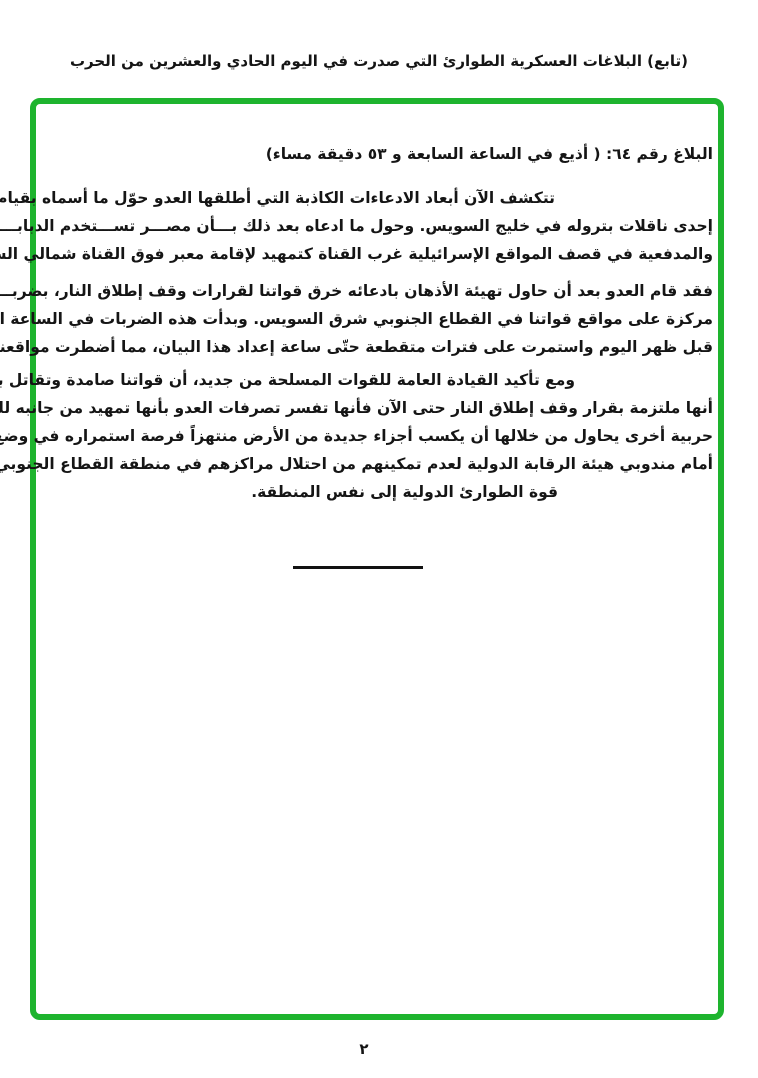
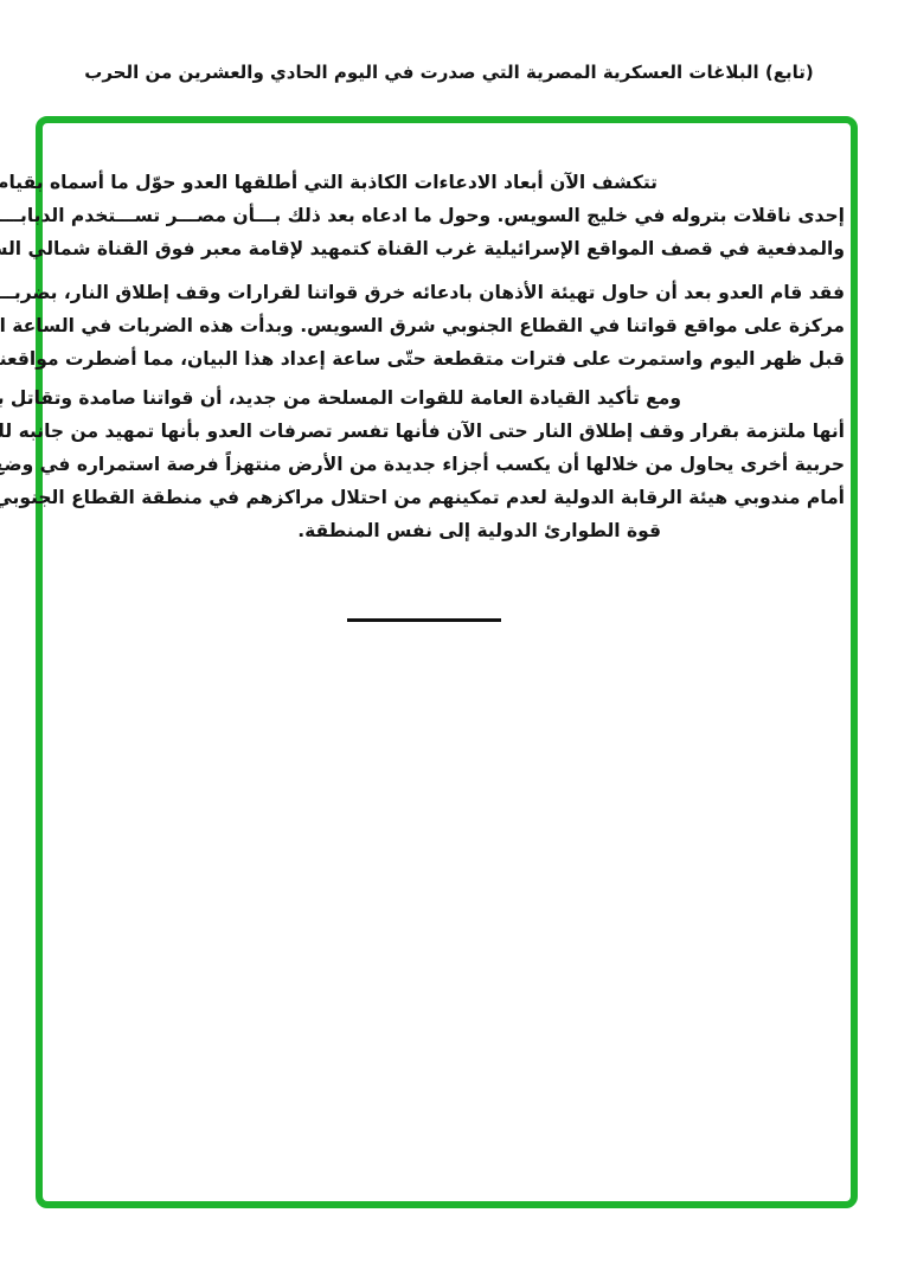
- (تابع) البلاغات العسكرية الطوارئ التي صدرت في اليوم الحادي والعشرين من الحرب
+ (تابع) البلاغات العسكرية المصرية التي صدرت في اليوم الحادي والعشرين من الحرب
- البلاغ رقم ٦٤: ( أذيع في الساعة السابعة و ٥٣ دقيقة مساء)
  تتكشف الآن أبعاد الادعاءات الكاذبة التي أطلقها العدو حوّل ما أسماه بقيام
  إحدى ناقلات بتروله في خليج السويس. وحول ما ادعاه بعد ذلك بـــأن مصـــر تســـتخدم الدبابـــ
  والمدفعية في قصف المواقع الإسرائيلية غرب القناة كتمهيد لإقامة معبر فوق القناة شمالي ال
  فقد قام العدو بعد أن حاول تهيئة الأذهان بادعائه خرق قواتنا لقرارات وقف إطلاق النار، بضربــ
  مركزة على مواقع قواتنا في القطاع الجنوبي شرق السويس. وبدأت هذه الضربات في الساعة ا
  قبل ظهر اليوم واستمرت على فترات متقطعة حتّى ساعة إعداد هذا البيان، مما أضطرت مواقعن
  ومع تأكيد القيادة العامة للقوات المسلحة من جديد، أن قواتنا صامدة وتقاتل ب
  أنها ملتزمة بقرار وقف إطلاق النار حتى الآن فأنها تفسر تصرفات العدو بأنها تمهيد من جانبه لل
  حربية أخرى يحاول من خلالها أن يكسب أجزاء جديدة من الأرض منتهزاً فرصة استمراره في وض
  أمام مندوبي هيئة الرقابة الدولية لعدم تمكينهم من احتلال مراكزهم في منطقة القطاع الجنوبي
  قوة الطوارئ الدولية إلى نفس المنطقة.
- ٢
